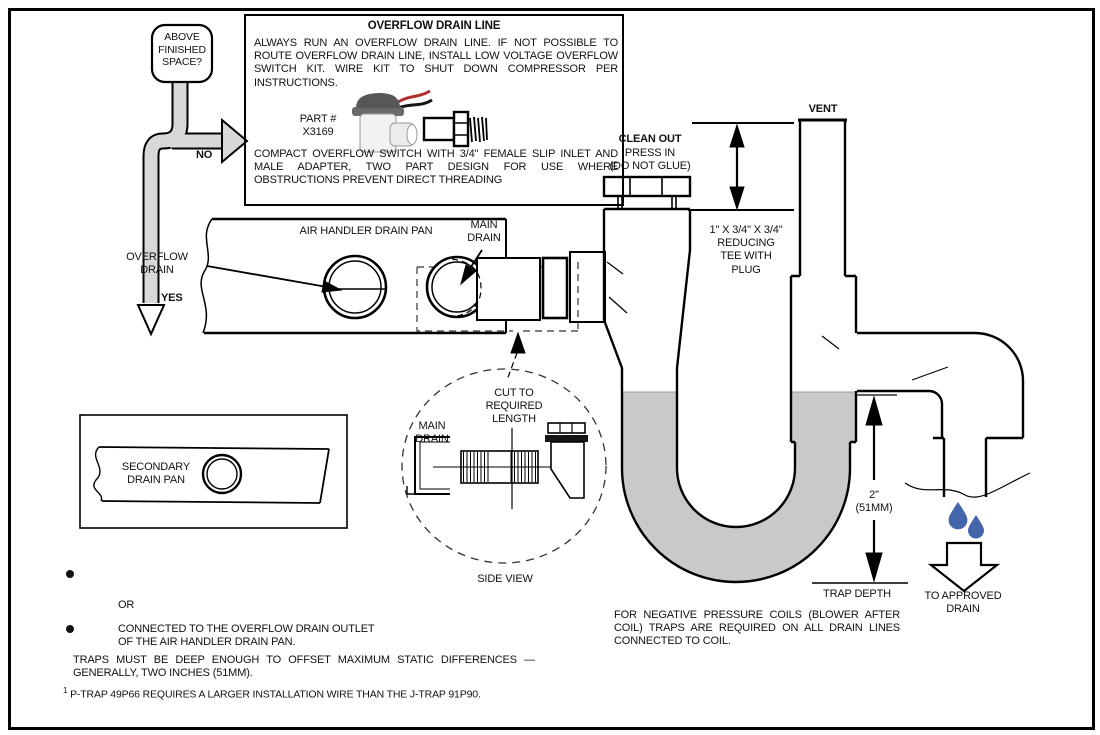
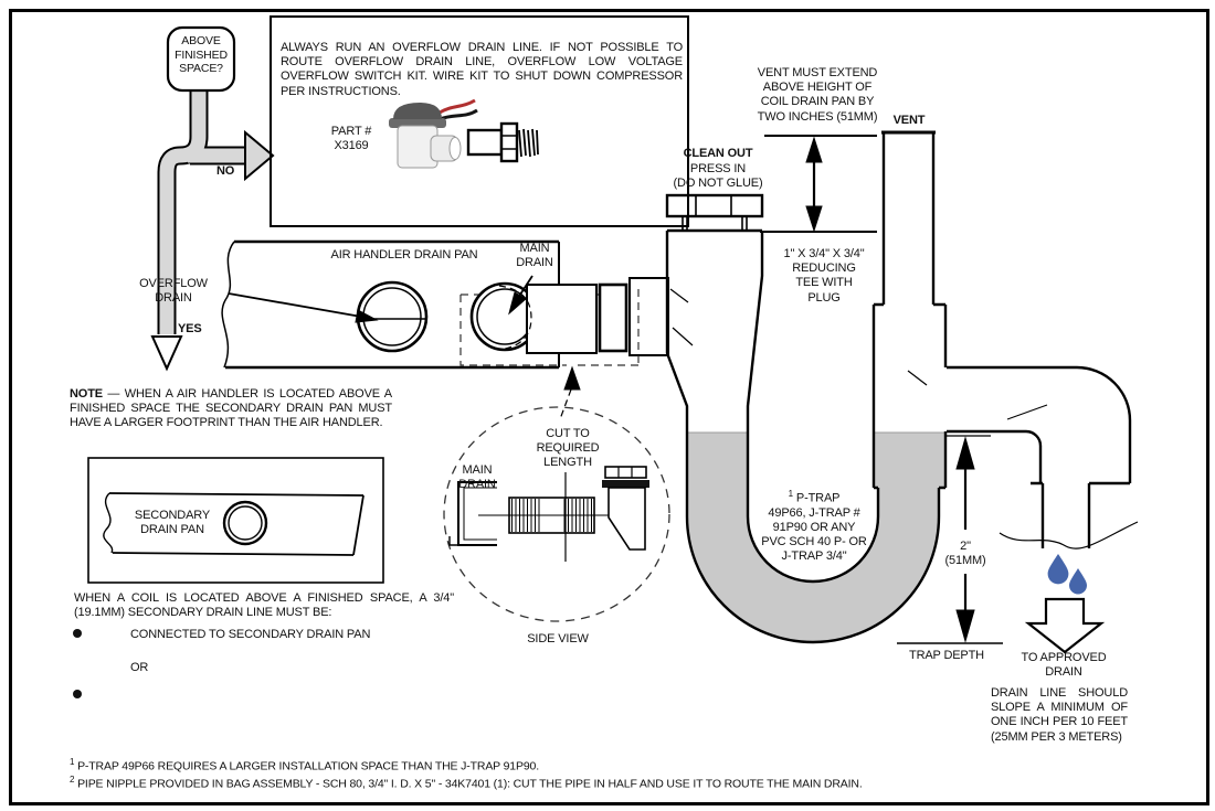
  ABOVE
  FINISHED
  SPACE?
  NO
  YES
- OVERFLOW DRAIN LINE
- ALWAYS RUN AN OVERFLOW DRAIN LINE. IF NOT POSSIBLE TO ROUTE OVERFLOW DRAIN LINE, INSTALL LOW VOLTAGE OVERFLOW SWITCH KIT. WIRE KIT TO SHUT DOWN COMPRESSOR PER INSTRUCTIONS.
+ ALWAYS RUN AN OVERFLOW DRAIN LINE. IF NOT POSSIBLE TO ROUTE OVERFLOW DRAIN LINE, OVERFLOW LOW VOLTAGE OVERFLOW SWITCH KIT. WIRE KIT TO SHUT DOWN COMPRESSOR PER INSTRUCTIONS.
  PART #
  X3169
- COMPACT OVERFLOW SWITCH WITH 3/4" FEMALE SLIP INLET AND MALE ADAPTER, TWO PART DESIGN FOR USE WHERE OBSTRUCTIONS PREVENT DIRECT THREADING
  AIR HANDLER DRAIN PAN
  OVERFLOW
  DRAIN
  MAIN
  DRAIN
  CLEAN OUT
  PRESS IN
  (DO NOT GLUE)
+ VENT MUST EXTEND
+ ABOVE HEIGHT OF
+ COIL DRAIN PAN BY
+ TWO INCHES (51MM)
  VENT
  1" X 3/4" X 3/4"
  REDUCING
  TEE WITH
  PLUG
+ 1 P-TRAP
+ 49P66, J-TRAP #
+ 91P90 OR ANY
+ PVC SCH 40 P- OR
+ J-TRAP 3/4"
  2"
  (51MM)
  TRAP DEPTH
- FOR NEGATIVE PRESSURE COILS (BLOWER AFTER COIL) TRAPS ARE REQUIRED ON ALL DRAIN LINES CONNECTED TO COIL.
  TO APPROVED
  DRAIN
+ DRAIN LINE SHOULD SLOPE A MINIMUM OF ONE INCH PER 10 FEET (25MM PER 3 METERS)
+ NOTE — WHEN A AIR HANDLER IS LOCATED ABOVE A FINISHED SPACE THE SECONDARY DRAIN PAN MUST HAVE A LARGER FOOTPRINT THAN THE AIR HANDLER.
  SECONDARY
  DRAIN PAN
+ WHEN A COIL IS LOCATED ABOVE A FINISHED SPACE, A 3/4" (19.1MM) SECONDARY DRAIN LINE MUST BE:
+ CONNECTED TO SECONDARY DRAIN PAN
  OR
- CONNECTED TO THE OVERFLOW DRAIN OUTLET OF THE AIR HANDLER DRAIN PAN.
- TRAPS MUST BE DEEP ENOUGH TO OFFSET MAXIMUM STATIC DIFFERENCES — GENERALLY, TWO INCHES (51MM).
- 1 P-TRAP 49P66 REQUIRES A LARGER INSTALLATION WIRE THAN THE J-TRAP 91P90.
+ 1 P-TRAP 49P66 REQUIRES A LARGER INSTALLATION SPACE THAN THE J-TRAP 91P90.
+ 2 PIPE NIPPLE PROVIDED IN BAG ASSEMBLY - SCH 80, 3/4" I. D. X 5" - 34K7401 (1): CUT THE PIPE IN HALF AND USE IT TO ROUTE THE MAIN DRAIN.
  CUT TO
  REQUIRED
  LENGTH
  MAIN
  DRAIN
  SIDE VIEW
